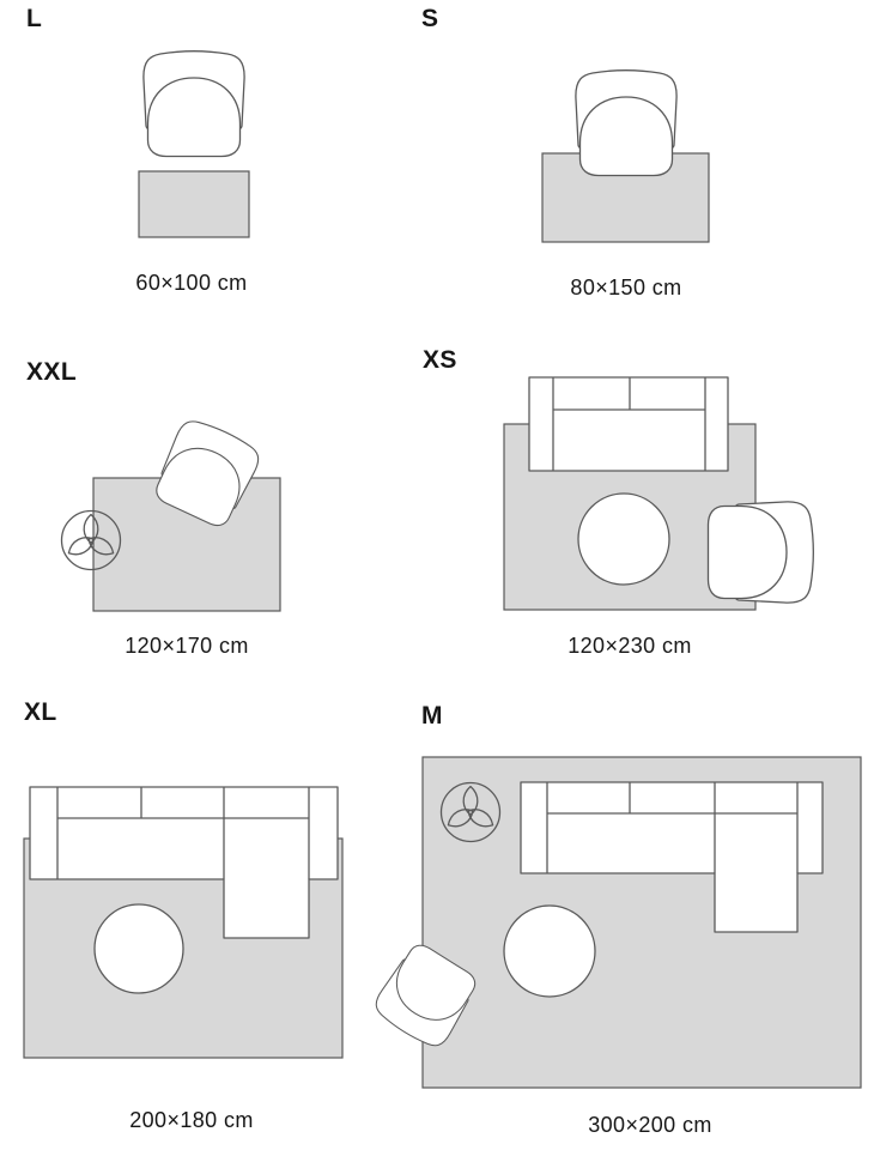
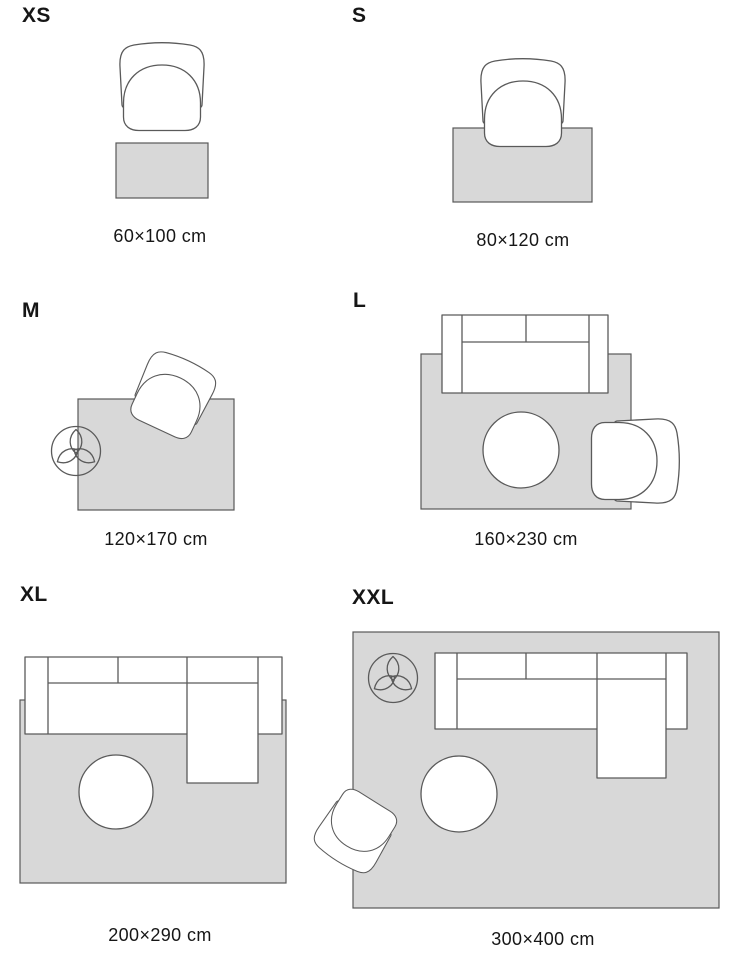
- L
+ XS
  S
- XXL
+ M
- XS
+ L
  XL
- M
+ XXL
  60×100 cm
- 80×150 cm
+ 80×120 cm
  120×170 cm
- 120×230 cm
+ 160×230 cm
- 200×180 cm
+ 200×290 cm
- 300×200 cm
+ 300×400 cm
